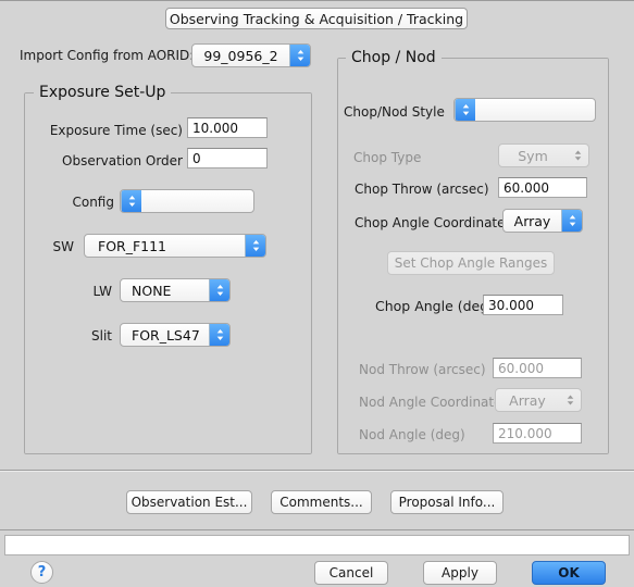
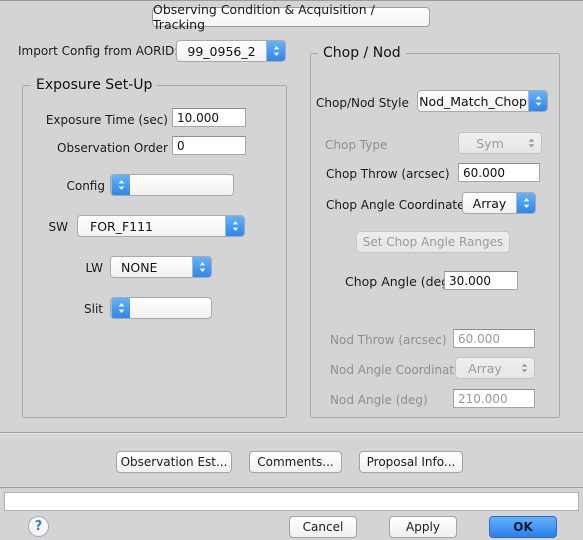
- Observing Tracking & Acquisition / Tracking
+ Observing Condition & Acquisition / Tracking
  Import Config from AORID
  99_0956_2
  Exposure Set-Up
  Exposure Time (sec)
  10.000
  Observation Order
  0
  Config
  SW
  FOR_F111
  LW
  NONE
  Slit
- FOR_LS47
  Chop / Nod
  Chop/Nod Style
+ Nod_Match_Chop
  Chop Type
  Sym
  Chop Throw (arcsec)
  60.000
  Chop Angle Coordinate
  Array
  Set Chop Angle Ranges
  Chop Angle (de
  30.000
  Nod Throw (arcsec)
  60.000
  Nod Angle Coordinat
  Array
  Nod Angle (deg)
  210.000
  Observation Est...
  Comments...
  Proposal Info...
  ?
  Cancel
  Apply
  OK
